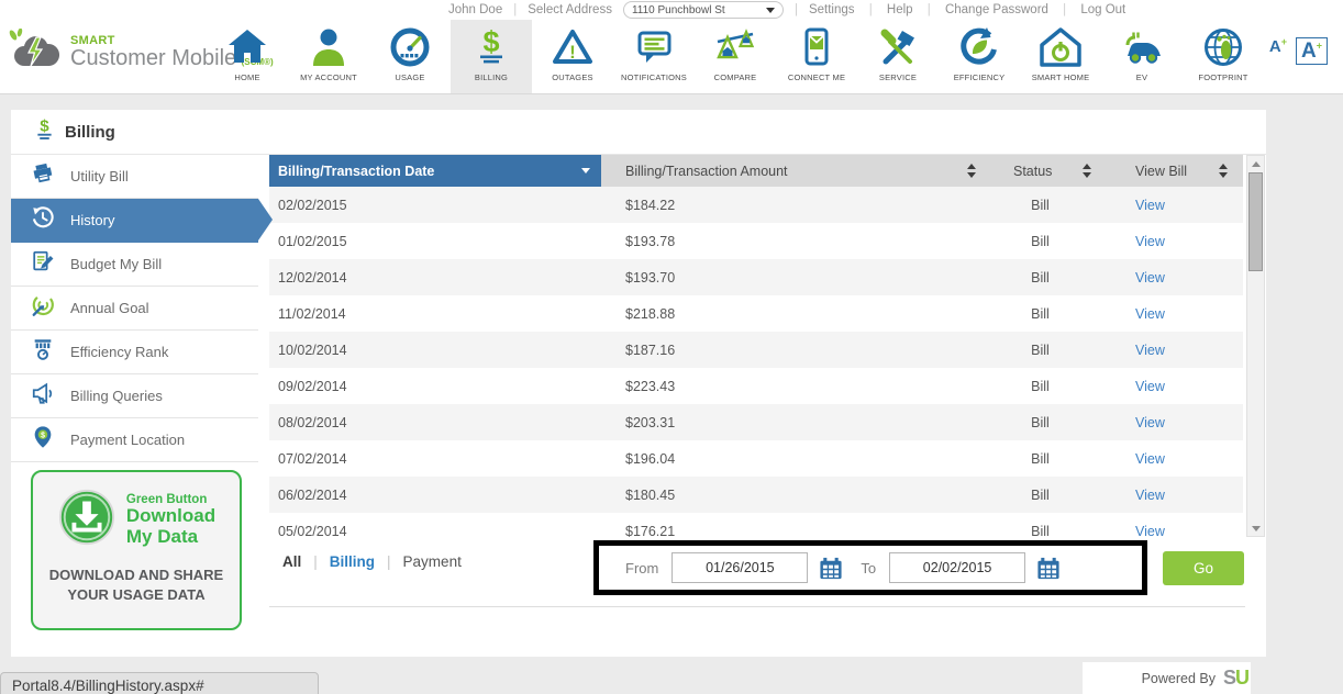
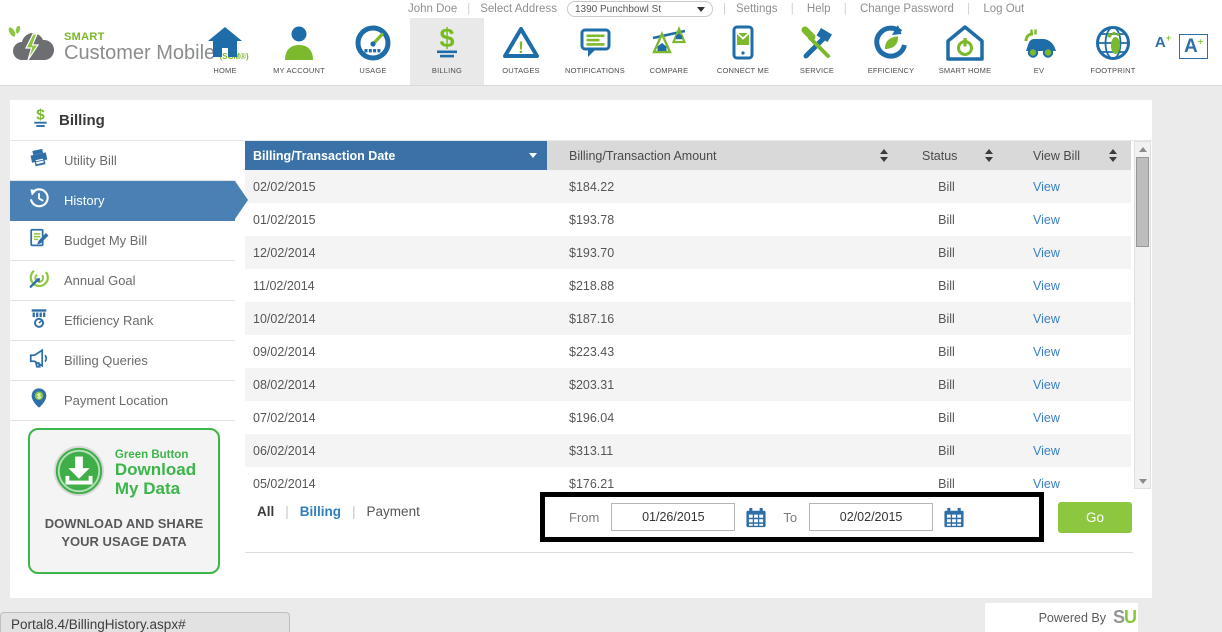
  John Doe
  |
  Select Address
- 1110 Punchbowl St
+ 1390 Punchbowl St
  |
  Settings | Help | Change Password | Log Out
  SMART
  Customer Mobile S®)
  HOME
  MY ACCOUNT
  USAGE
  $
  BILLING
  !
  OUTAGES
  NOTIFICATIONS
  COMPARE
  CONNECT ME
  SERVICE
  EFFICIENCY
  SMART HOME
  EV
  FOOTPRINT
  A+
  A+
  $
  Billing
  Utility Bill
  History
  Budget My Bill
  Annual Goal
  Efficiency Rank
  Billing Queries
  Payment Location
  Green Button
  Download
  My Data
  DOWNLOAD AND SHARE
  YOUR USAGE DATA
  Billing/Transaction Date
  Billing/Transaction Amount
  Status
  View Bill
  02/02/2015
  $184.22
  Bill
  View
  01/02/2015
  $193.78
  Bill
  View
  12/02/2014
  $193.70
  Bill
  View
  11/02/2014
  $218.88
  Bill
  View
  10/02/2014
  $187.16
  Bill
  View
  09/02/2014
  $223.43
  Bill
  View
  08/02/2014
  $203.31
  Bill
  View
  07/02/2014
  $196.04
  Bill
  View
  06/02/2014
- $180.45
+ $313.11
  Bill
  View
  05/02/2014
  $176.21
  Bill
  View
  All
  |
  Billing
  |
  Payment
  From
  01/26/2015
  To
  02/02/2015
  Go
  Portal8.4/BillingHistory.aspx#
  Powered By
  S
  U
